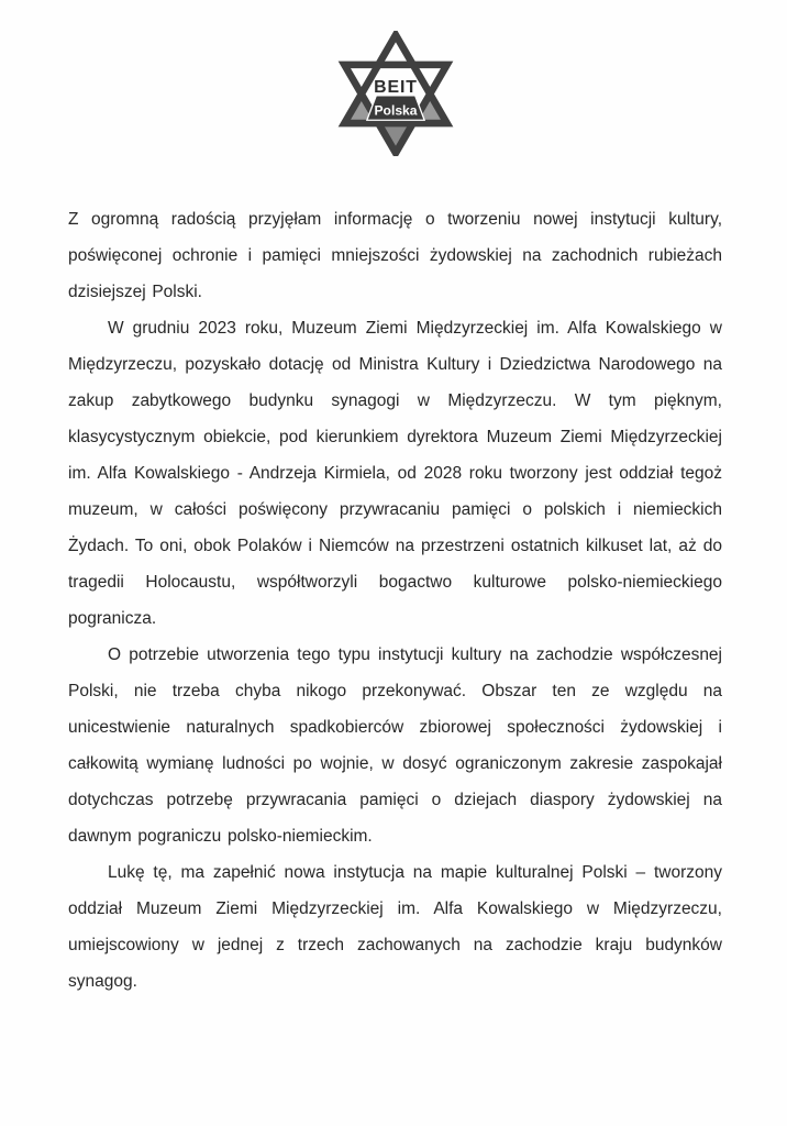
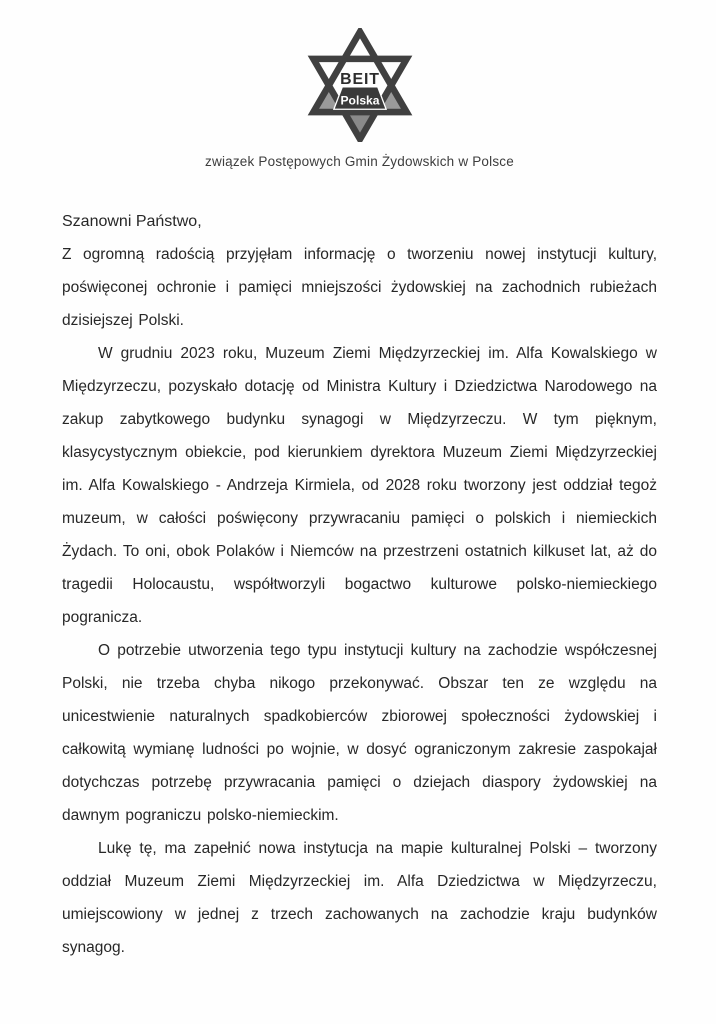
  BEIT
  Polska
+ związek Postępowych Gmin Żydowskich w Polsce
+ Szanowni Państwo,
  Z ogromną radością przyjęłam informację o tworzeniu nowej instytucji kultury, poświęconej ochronie i pamięci mniejszości żydowskiej na zachodnich rubieżach dzisiejszej Polski.
  W grudniu 2023 roku, Muzeum Ziemi Międzyrzeckiej im. Alfa Kowalskiego w Międzyrzeczu, pozyskało dotację od Ministra Kultury i Dziedzictwa Narodowego na zakup zabytkowego budynku synagogi w Międzyrzeczu. W tym pięknym, klasycystycznym obiekcie, pod kierunkiem dyrektora Muzeum Ziemi Międzyrzeckiej im. Alfa Kowalskiego - Andrzeja Kirmiela, od 2028 roku tworzony jest oddział tegoż muzeum, w całości poświęcony przywracaniu pamięci o polskich i niemieckich Żydach. To oni, obok Polaków i Niemców na przestrzeni ostatnich kilkuset lat, aż do tragedii Holocaustu, współtworzyli bogactwo kulturowe polsko-niemieckiego pogranicza.
  O potrzebie utworzenia tego typu instytucji kultury na zachodzie współczesnej Polski, nie trzeba chyba nikogo przekonywać. Obszar ten ze względu na unicestwienie naturalnych spadkobierców zbiorowej społeczności żydowskiej i całkowitą wymianę ludności po wojnie, w dosyć ograniczonym zakresie zaspokajał dotychczas potrzebę przywracania pamięci o dziejach diaspory żydowskiej na dawnym pograniczu polsko-niemieckim.
- Lukę tę, ma zapełnić nowa instytucja na mapie kulturalnej Polski – tworzony oddział Muzeum Ziemi Międzyrzeckiej im. Alfa Kowalskiego w Międzyrzeczu, umiejscowiony w jednej z trzech zachowanych na zachodzie kraju budynków synagog.
+ Lukę tę, ma zapełnić nowa instytucja na mapie kulturalnej Polski – tworzony oddział Muzeum Ziemi Międzyrzeckiej im. Alfa Dziedzictwa w Międzyrzeczu, umiejscowiony w jednej z trzech zachowanych na zachodzie kraju budynków synagog.
